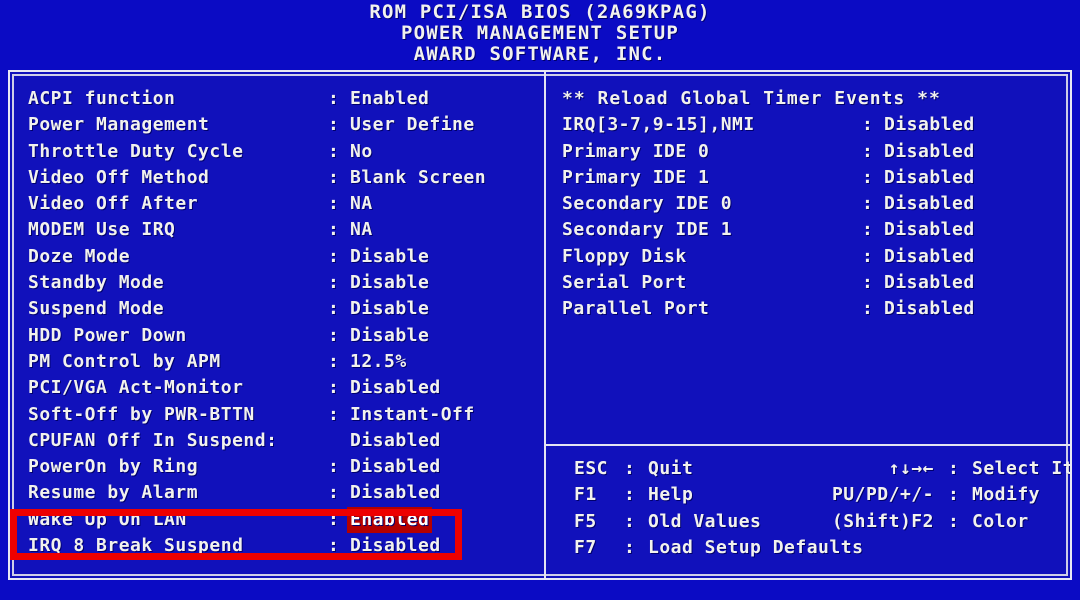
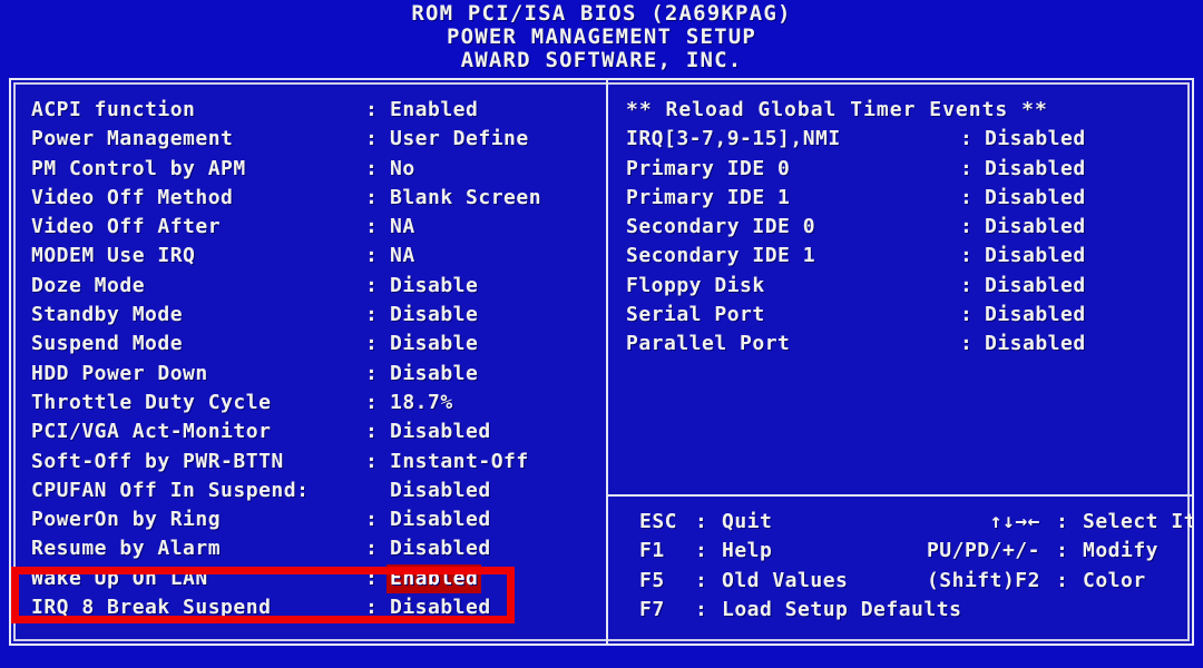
  ROM PCI/ISA BIOS (2A69KPAG)
  POWER MANAGEMENT SETUP
  AWARD SOFTWARE, INC.
  ACPI function
  :
  Enabled
  Power Management
  :
  User Define
- Throttle Duty Cycle
+ PM Control by APM
  :
  No
  Video Off Method
  :
  Blank Screen
  Video Off After
  :
  NA
  MODEM Use IRQ
  :
  NA
  Doze Mode
  :
  Disable
  Standby Mode
  :
  Disable
  Suspend Mode
  :
  Disable
  HDD Power Down
  :
  Disable
- PM Control by APM
+ Throttle Duty Cycle
  :
- 12.5%
+ 18.7%
  PCI/VGA Act-Monitor
  :
  Disabled
  Soft-Off by PWR-BTTN
  :
  Instant-Off
  CPUFAN Off In Suspend:
  Disabled
  PowerOn by Ring
  :
  Disabled
  Resume by Alarm
  :
  Disabled
  Wake Up On LAN
  :
  Enabled
  IRQ 8 Break Suspend
  :
  Disabled
  ** Reload Global Timer Events **
  IRQ[3-7,9-15],NMI
  :
  Disabled
  Primary IDE 0
  :
  Disabled
  Primary IDE 1
  :
  Disabled
  Secondary IDE 0
  :
  Disabled
  Secondary IDE 1
  :
  Disabled
  Floppy Disk
  :
  Disabled
  Serial Port
  :
  Disabled
  Parallel Port
  :
  Disabled
  ESC
  :
  Quit
  ↑↓→←
  :
  Select It
  F1
  :
  Help
  PU/PD/+/-
  :
  Modify
  F5
  :
  Old Values
  (Shift)F2
  :
  Color
  F7
  :
  Load Setup Defaults
